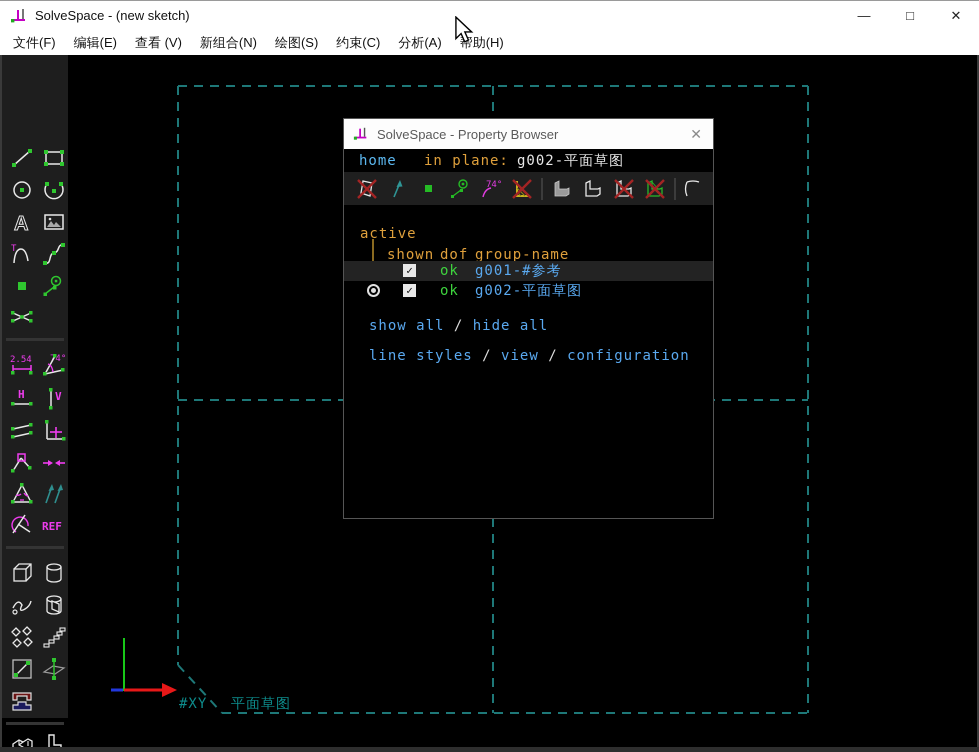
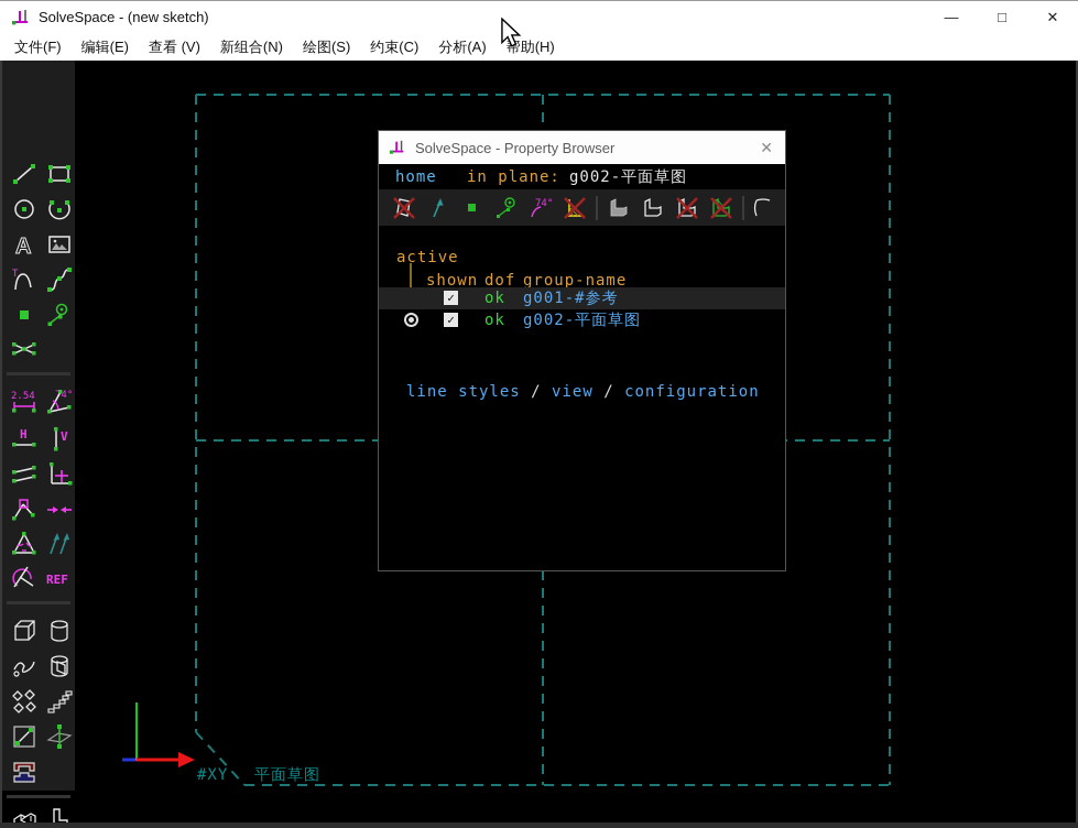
  SolveSpace - (new sketch)
  —
  □
  ✕
  文件(F)
  编辑(E)
  查看 (V)
  新组合(N)
  绘图(S)
  约束(C)
  分析(A)
  帮助(H)
  #XY
  平面草图
  A
  T
  2.54
  H
  V
  REF
  SolveSpace - Property Browser
  ✕
  home
  in plane:
  g002-平面草图
  74°
  active
  shown
  dof
  group-name
  ✓
  ok
  g001-#参考
  ✓
  ok
  g002-平面草图
- show all / hide all
  line styles / view / configuration
